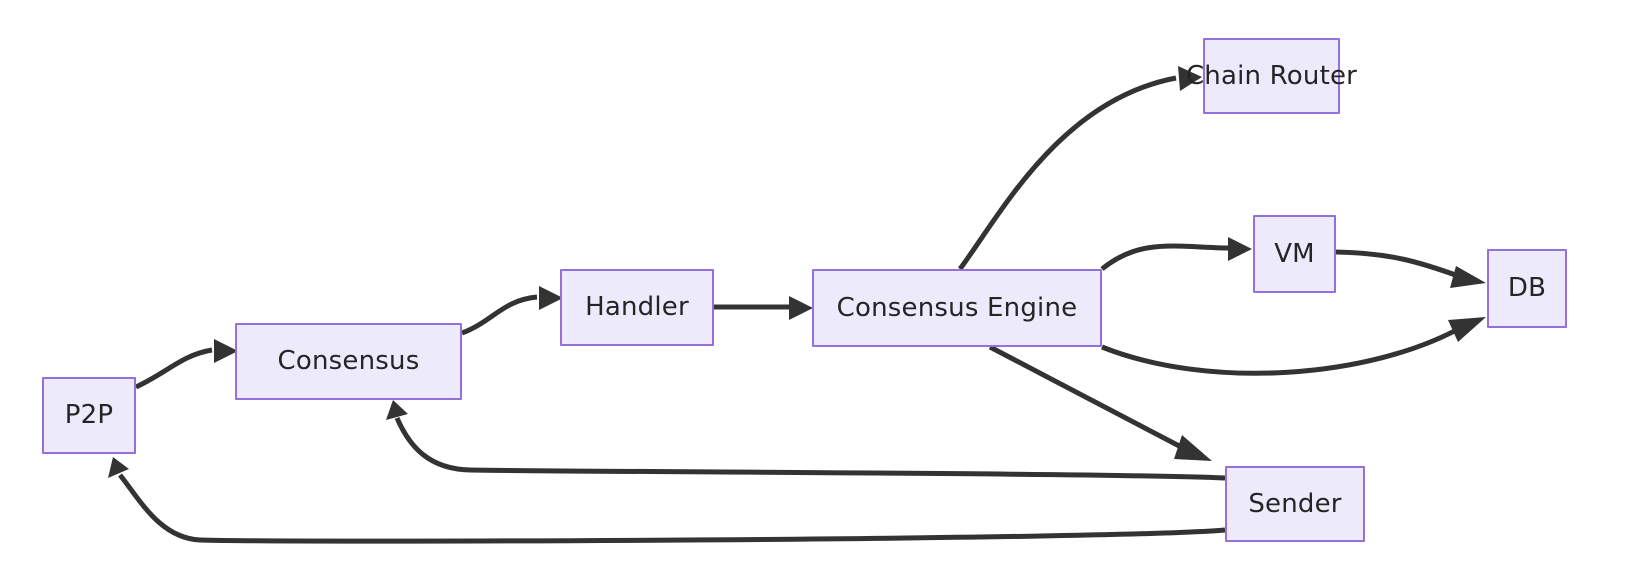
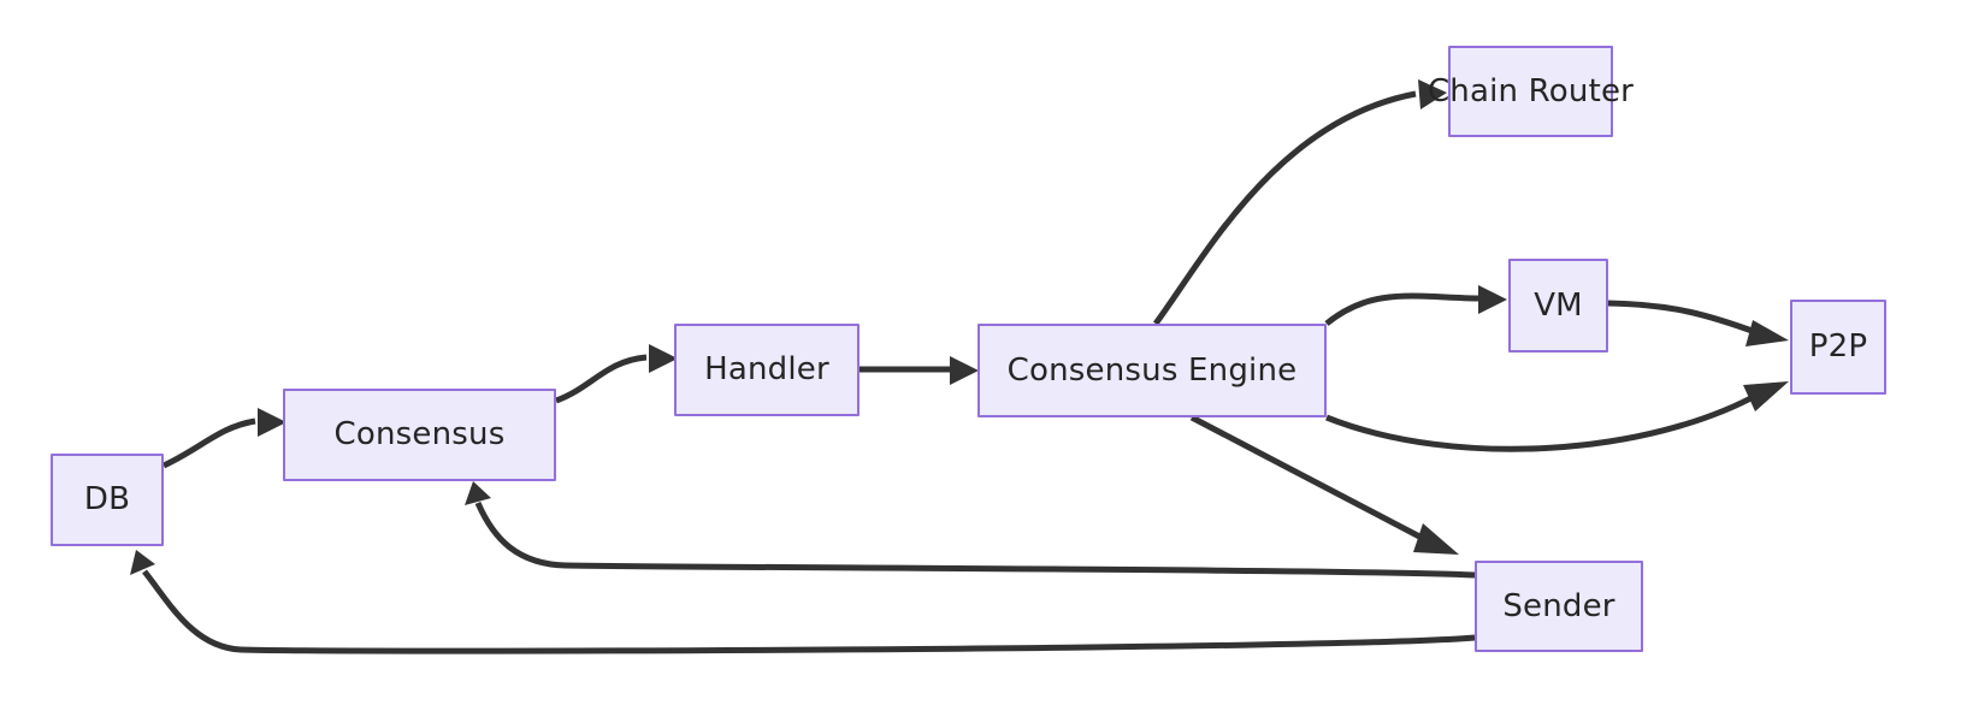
- P2P
+ DB
  Consensus
  Handler
  Consensus Engine
  Chain Router
  VM
- DB
+ P2P
  Sender
